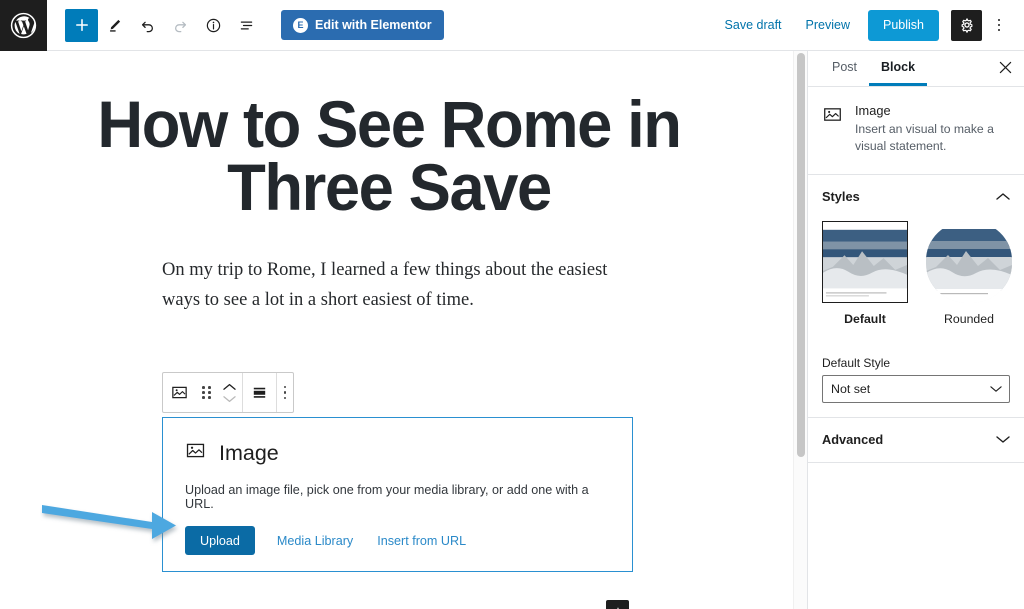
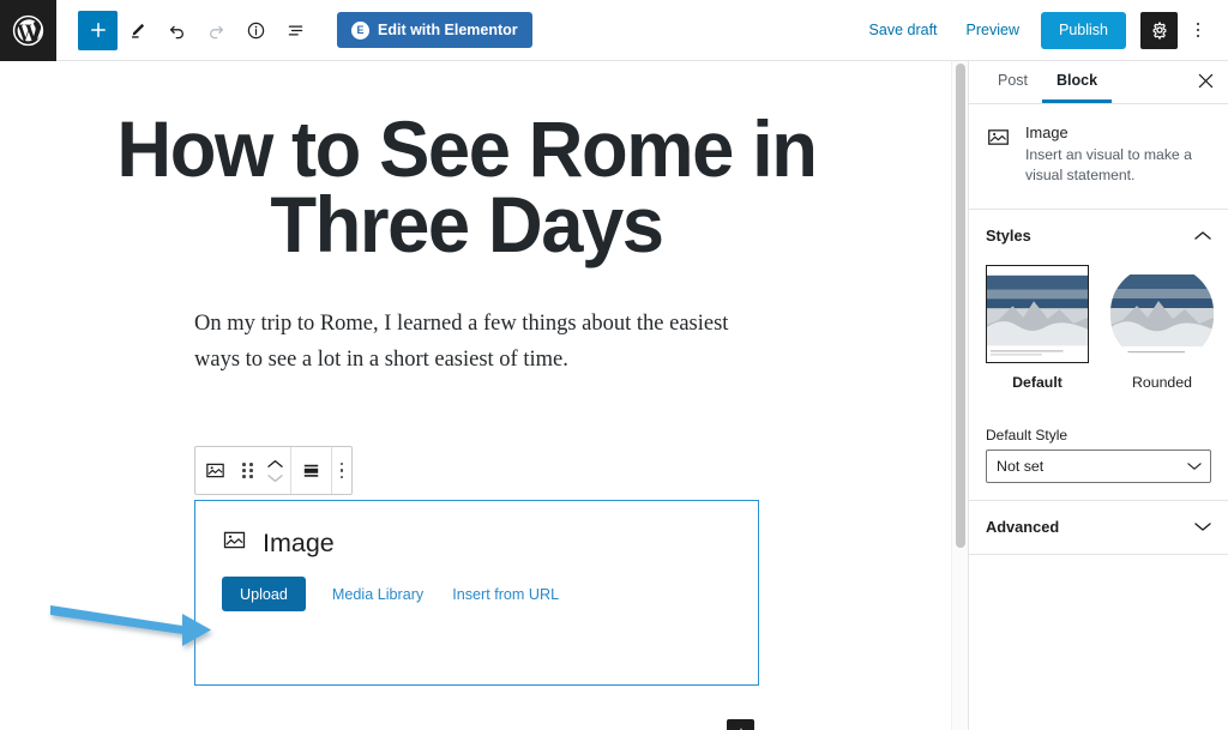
  E
  Edit with Elementor
  Save draft
  Preview
  Publish
- How to See Rome in Three Save
+ How to See Rome in Three Days
  On my trip to Rome, I learned a few things about the easiest ways to see a lot in a short easiest of time.
  Image
- Upload an image file, pick one from your media library, or add one with a URL.
  Upload
  Media Library
  Insert from URL
  Post
  Block
  Image
  Insert an visual to make a visual statement.
  Styles
  Default
  Rounded
  Default Style
  Not set
  Advanced
